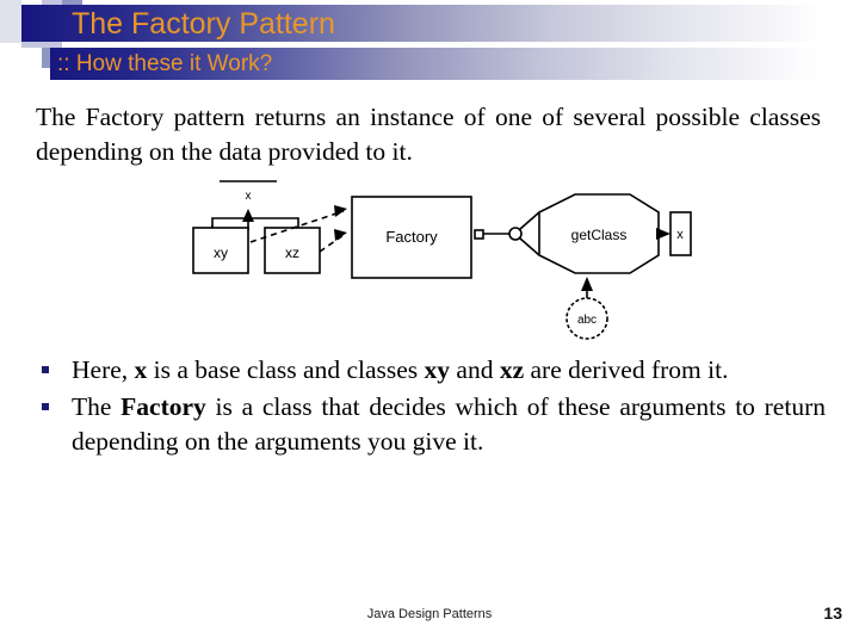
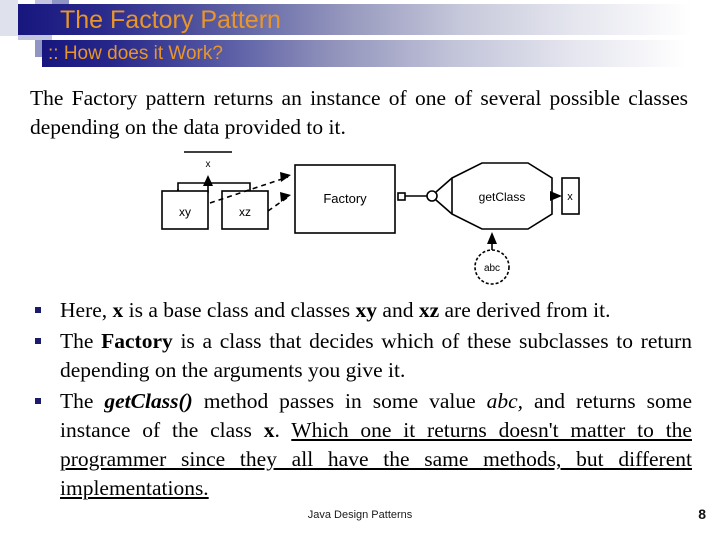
  The Factory Pattern
- :: How these it Work?
+ :: How does it Work?
  The Factory pattern returns an instance of one of several possible classes depending on the data provided to it.
  x
  xy
  xz
  Factory
  getClass
  abc
  x
  Here, x is a base class and classes xy and xz are derived from it.
- The Factory is a class that decides which of these arguments to return depending on the arguments you give it.
+ The Factory is a class that decides which of these subclasses to return depending on the arguments you give it.
+ The getClass() method passes in some value abc, and returns some instance of the class x. Which one it returns doesn't matter to the programmer since they all have the same methods, but different implementations.
  Java Design Patterns
- 13
+ 8
